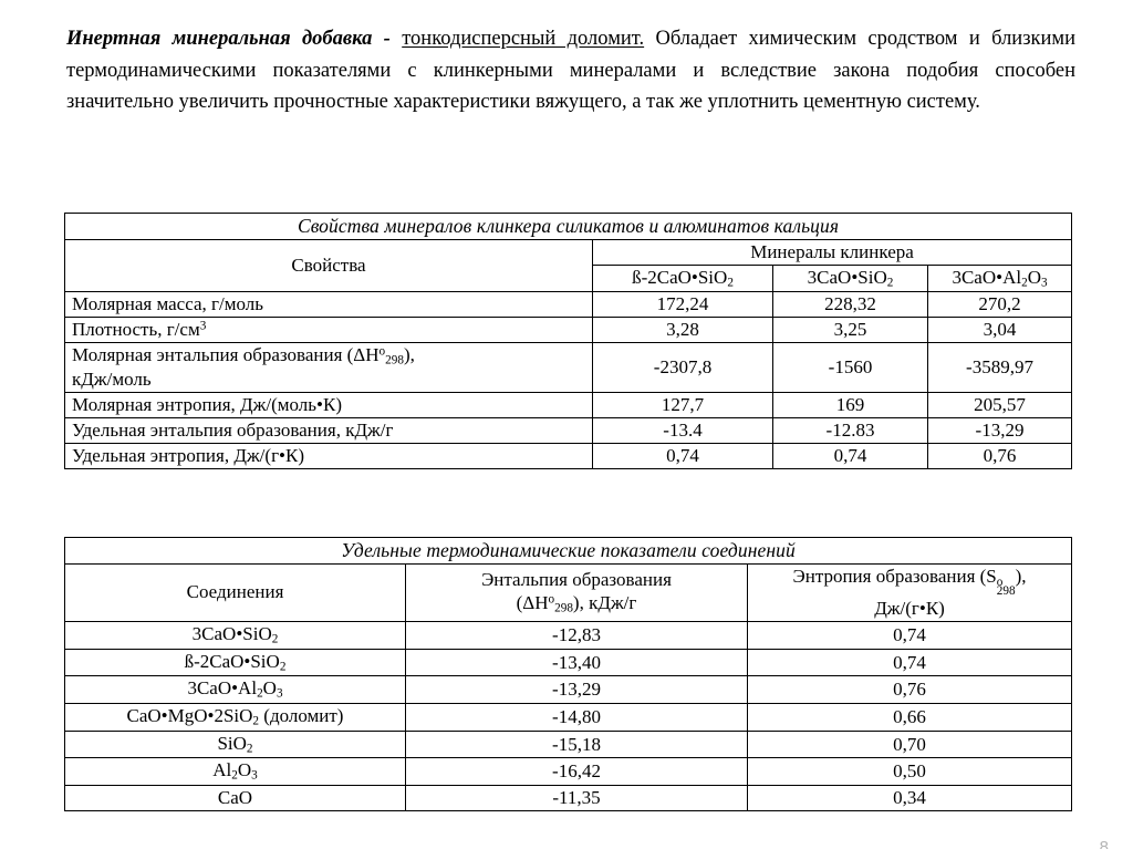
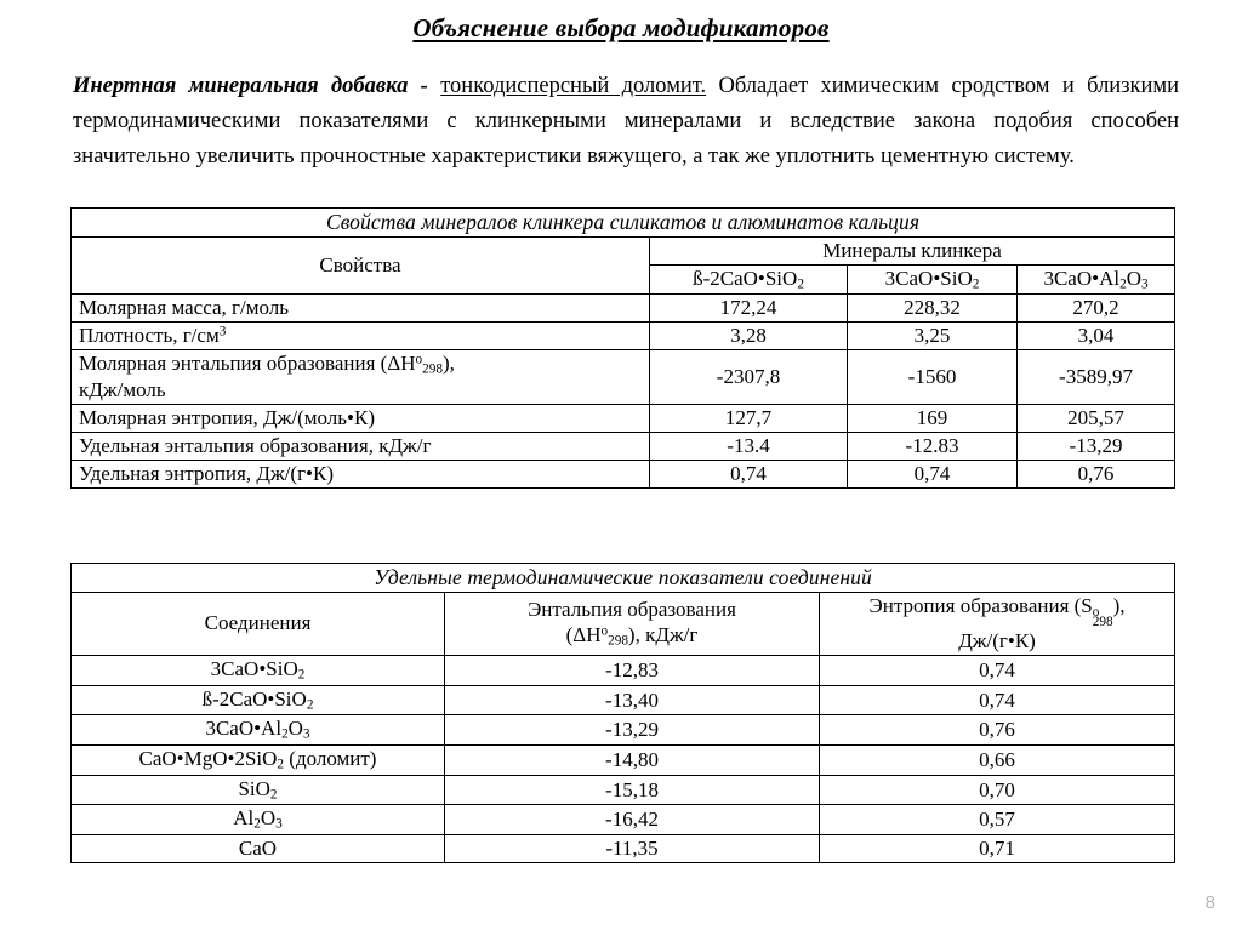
+ Объяснение выбора модификаторов
  Инертная минеральная добавка - тонкодисперсный доломит. Обладает химическим сродством и близкими термодинамическими показателями с клинкерными минералами и вследствие закона подобия способен значительно увеличить прочностные характеристики вяжущего, а так же уплотнить цементную систему.
  Свойства минералов клинкера силикатов и алюминатов кальция
  Свойства	Минералы клинкера
  ß-2CaO•SiO2	3CaO•SiO2	3CaO•Al2O3
  Молярная масса, г/моль	172,24	228,32	270,2
  Плотность, г/см3	3,28	3,25	3,04
  Молярная энтальпия образования (ΔHo298),кДж/моль	-2307,8	-1560	-3589,97
  Молярная энтропия, Дж/(моль•К)	127,7	169	205,57
  Удельная энтальпия образования, кДж/г	-13.4	-12.83	-13,29
  Удельная энтропия, Дж/(г•К)	0,74	0,74	0,76
  Удельные термодинамические показатели соединений
  Соединения	Энтальпия образования(ΔHo298), кДж/г	Энтропия образования (So298),Дж/(г•К)
  3CaO•SiO2	-12,83	0,74
  ß-2CaO•SiO2	-13,40	0,74
  3CaO•Al2O3	-13,29	0,76
  CaO•MgO•2SiO2 (доломит)	-14,80	0,66
  SiO2	-15,18	0,70
- Al2O3	-16,42	0,50
+ Al2O3	-16,42	0,57
- CaO	-11,35	0,34
+ CaO	-11,35	0,71
  8
